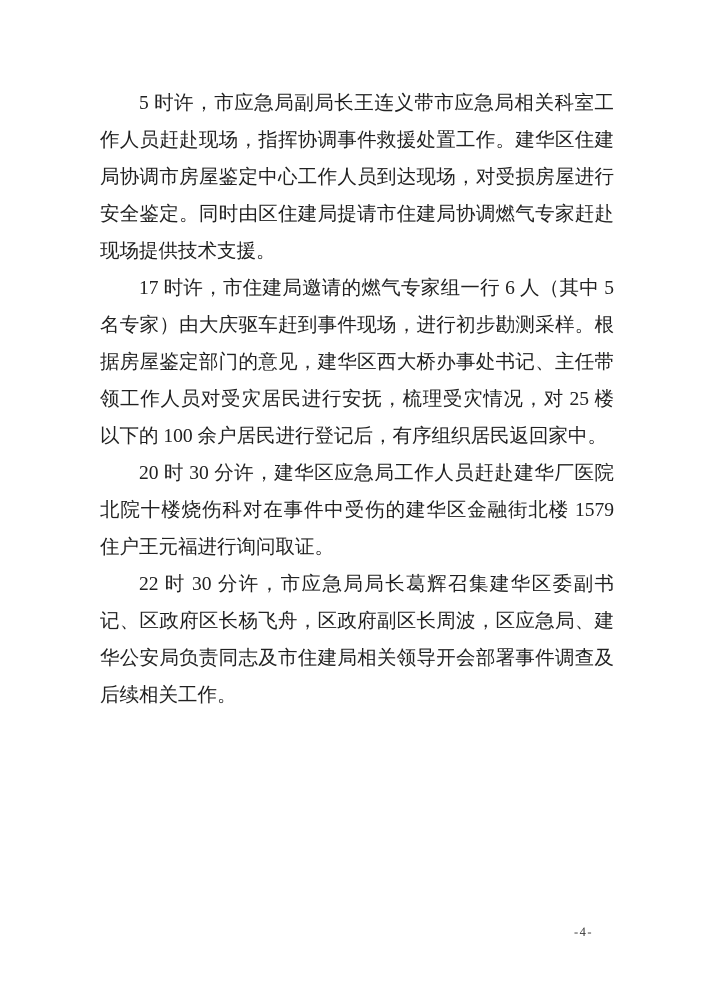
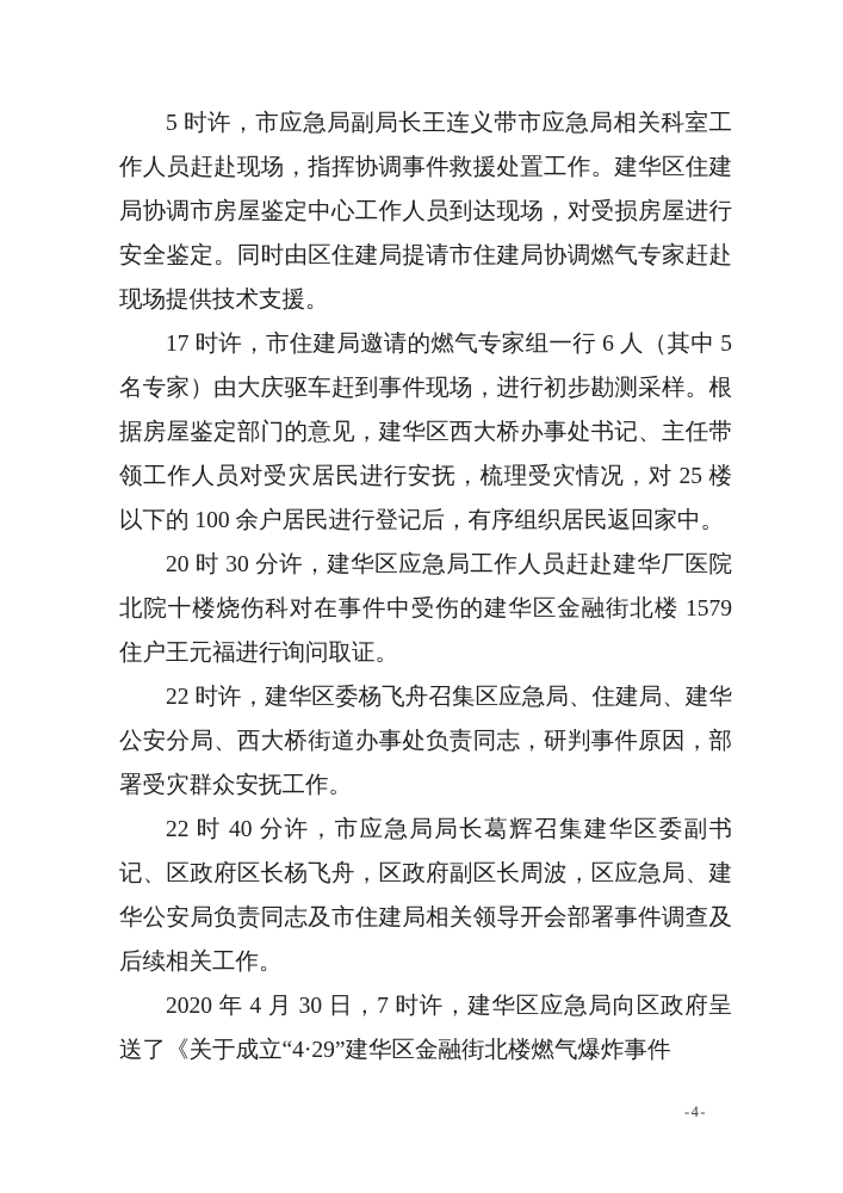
  5 时许，市应急局副局长王连义带市应急局相关科室工作人员赶赴现场，指挥协调事件救援处置工作。建华区住建局协调市房屋鉴定中心工作人员到达现场，对受损房屋进行安全鉴定。同时由区住建局提请市住建局协调燃气专家赶赴现场提供技术支援。
  17 时许，市住建局邀请的燃气专家组一行 6 人（其中 5 名专家）由大庆驱车赶到事件现场，进行初步勘测采样。根据房屋鉴定部门的意见，建华区西大桥办事处书记、主任带领工作人员对受灾居民进行安抚，梳理受灾情况，对 25 楼以下的 100 余户居民进行登记后，有序组织居民返回家中。
  20 时 30 分许，建华区应急局工作人员赶赴建华厂医院北院十楼烧伤科对在事件中受伤的建华区金融街北楼 1579 住户王元福进行询问取证。
+ 22 时许，建华区委杨飞舟召集区应急局、住建局、建华公安分局、西大桥街道办事处负责同志，研判事件原因，部署受灾群众安抚工作。
- 22 时 30 分许，市应急局局长葛辉召集建华区委副书记、区政府区长杨飞舟，区政府副区长周波，区应急局、建华公安局负责同志及市住建局相关领导开会部署事件调查及后续相关工作。
+ 22 时 40 分许，市应急局局长葛辉召集建华区委副书记、区政府区长杨飞舟，区政府副区长周波，区应急局、建华公安局负责同志及市住建局相关领导开会部署事件调查及后续相关工作。
+ 2020 年 4 月 30 日，7 时许，建华区应急局向区政府呈送了《关于成立“4·29”建华区金融街北楼燃气爆炸事件
  -4-
